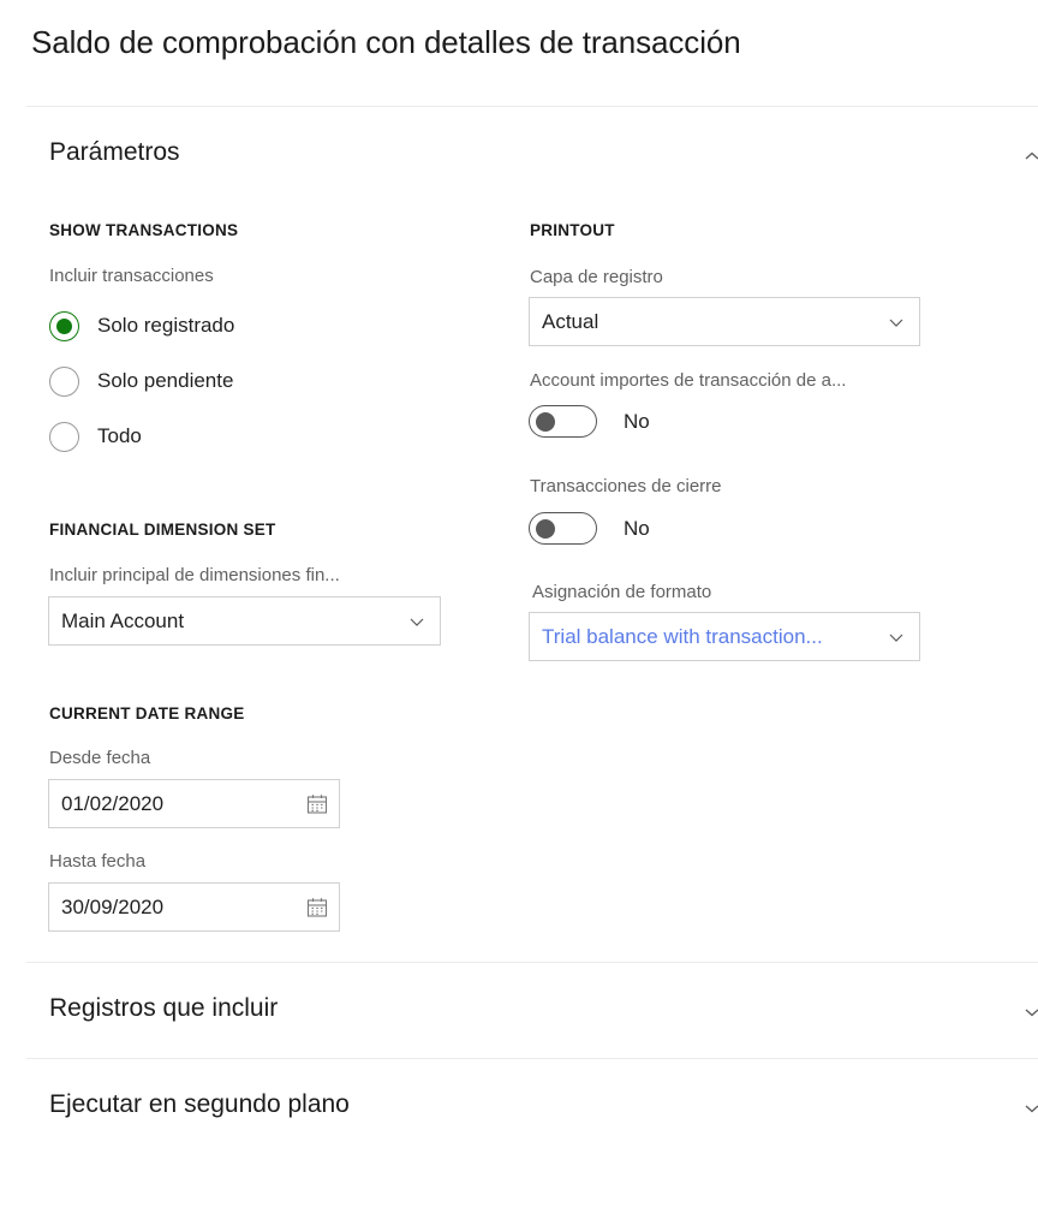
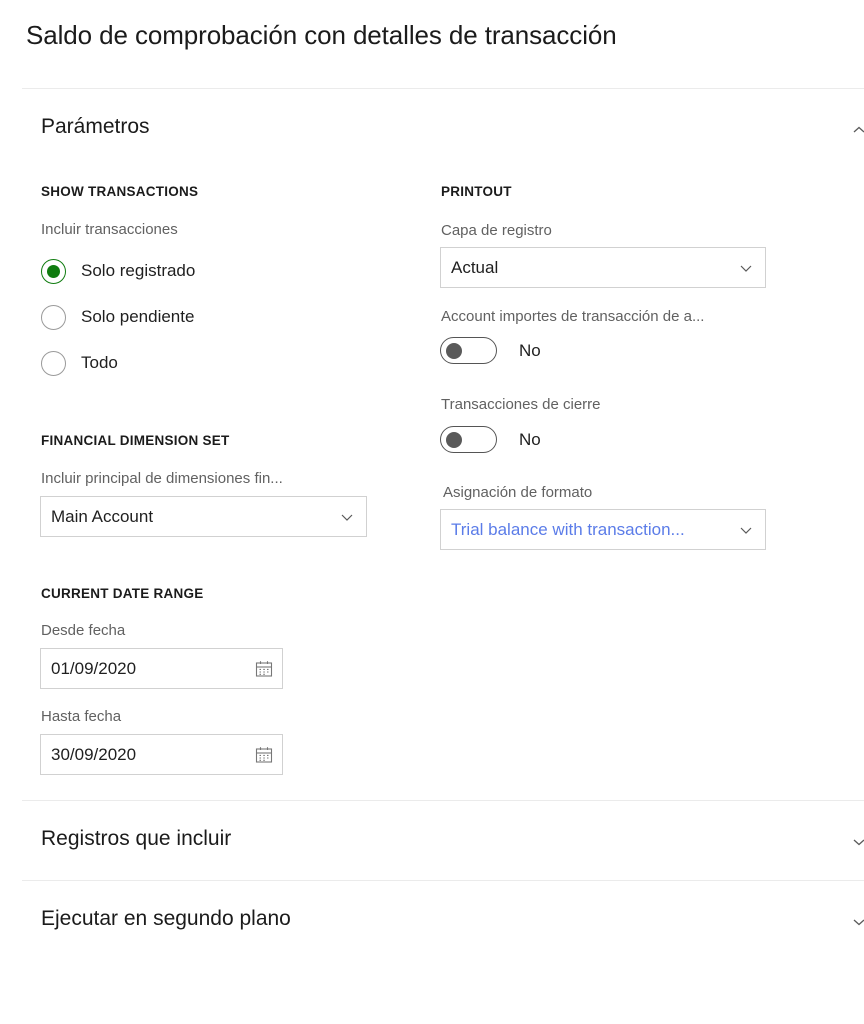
  Saldo de comprobación con detalles de transacción
  Parámetros
  SHOW TRANSACTIONS
  Incluir transacciones
  Solo registrado
  Solo pendiente
  Todo
  FINANCIAL DIMENSION SET
  Incluir principal de dimensiones fin...
  Main Account
  CURRENT DATE RANGE
  Desde fecha
- 01/02/2020
+ 01/09/2020
  Hasta fecha
  30/09/2020
  PRINTOUT
  Capa de registro
  Actual
  Account importes de transacción de a...
  No
  Transacciones de cierre
  No
  Asignación de formato
  Trial balance with transaction...
  Registros que incluir
  Ejecutar en segundo plano
